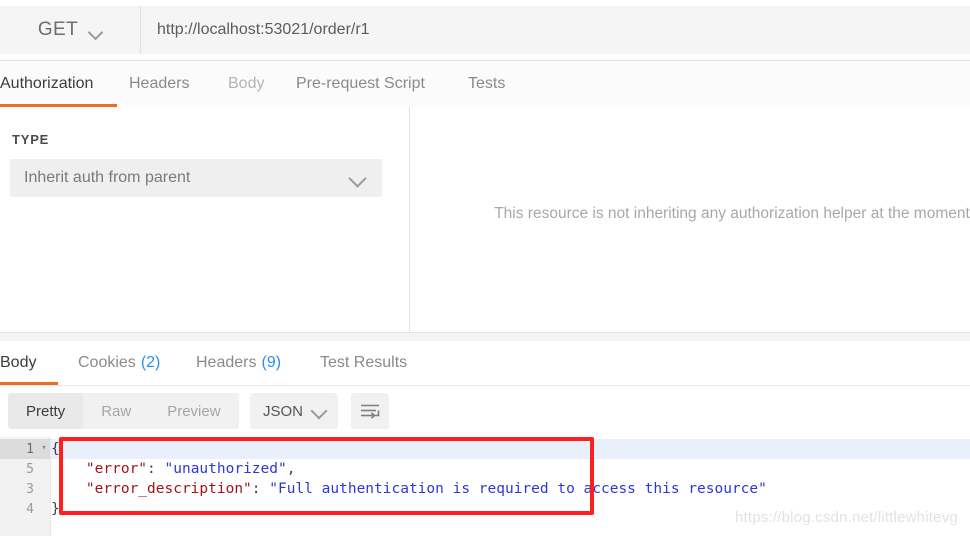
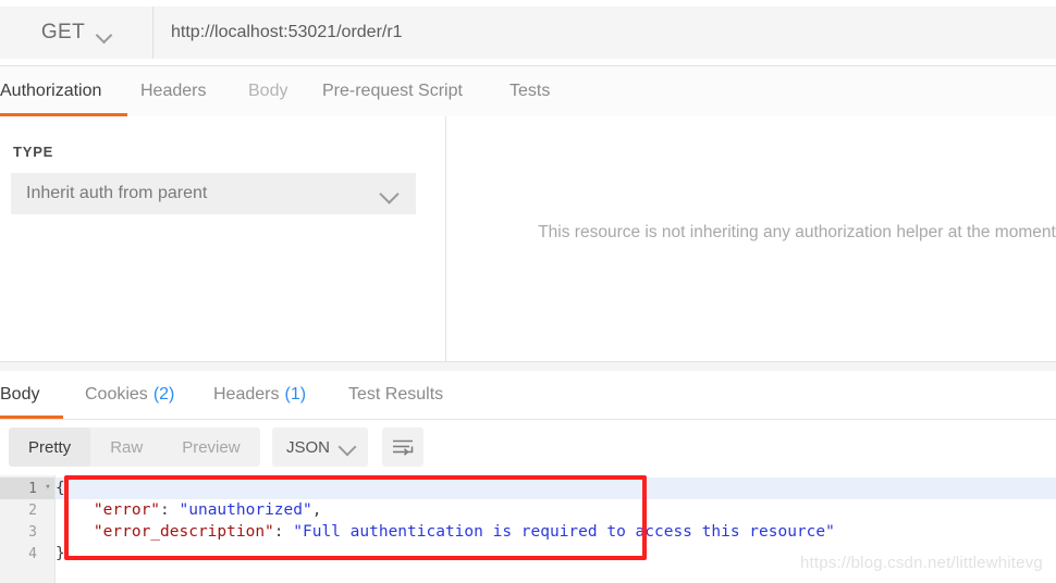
  GET
  http://localhost:53021/order/r1
  Authorization
  Headers
  Body
  Pre-request Script
  Tests
  TYPE
  Inherit auth from parent
  This resource is not inheriting any authorization helper at the moment
  Body
  Cookies
  (2)
  Headers
- (9)
+ (1)
  Test Results
  Pretty
  Raw
  Preview
  JSON
  1
  ▾
- 5
+ 2
  3
  4
  {
  "error"
  :
  "unauthorized"
  ,
  "error_description"
  :
  "Full authentication is required to access this resource"
  }
  https://blog.csdn.net/littlewhitevg
